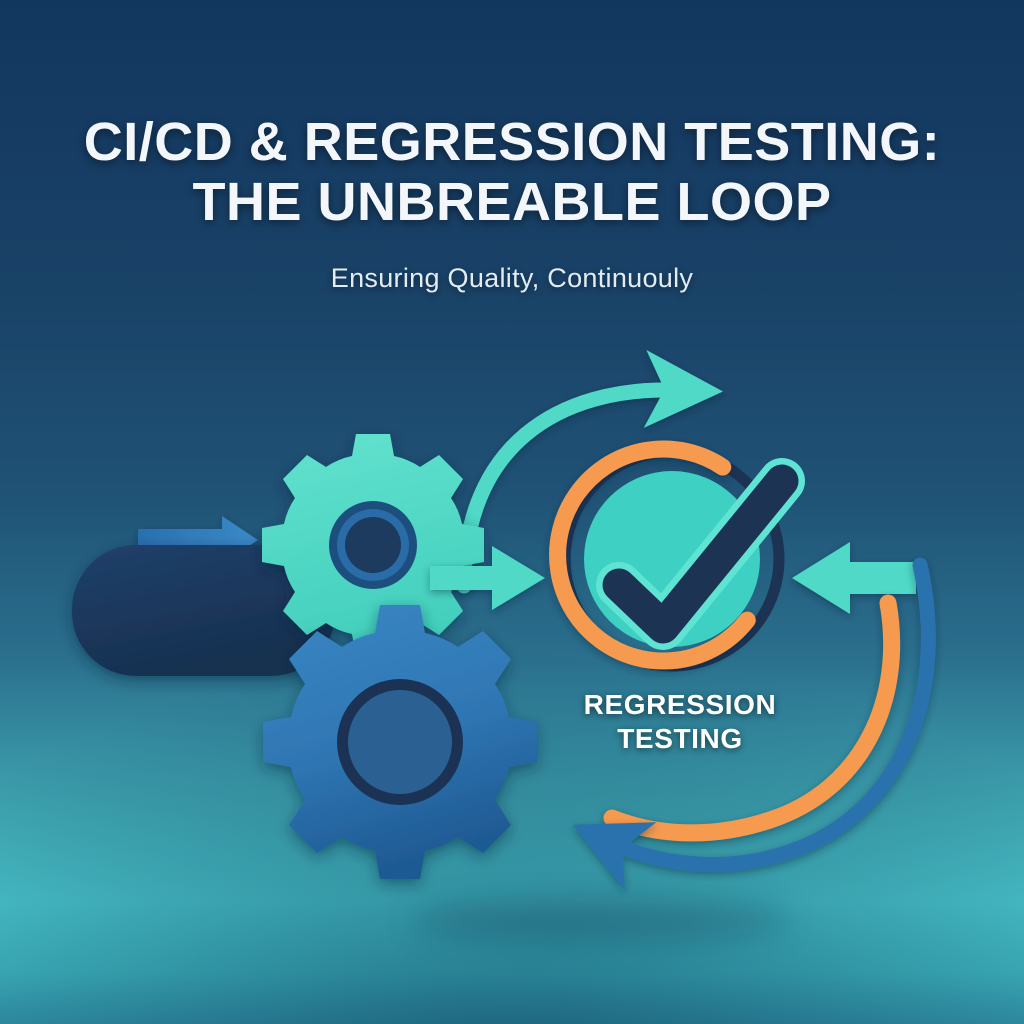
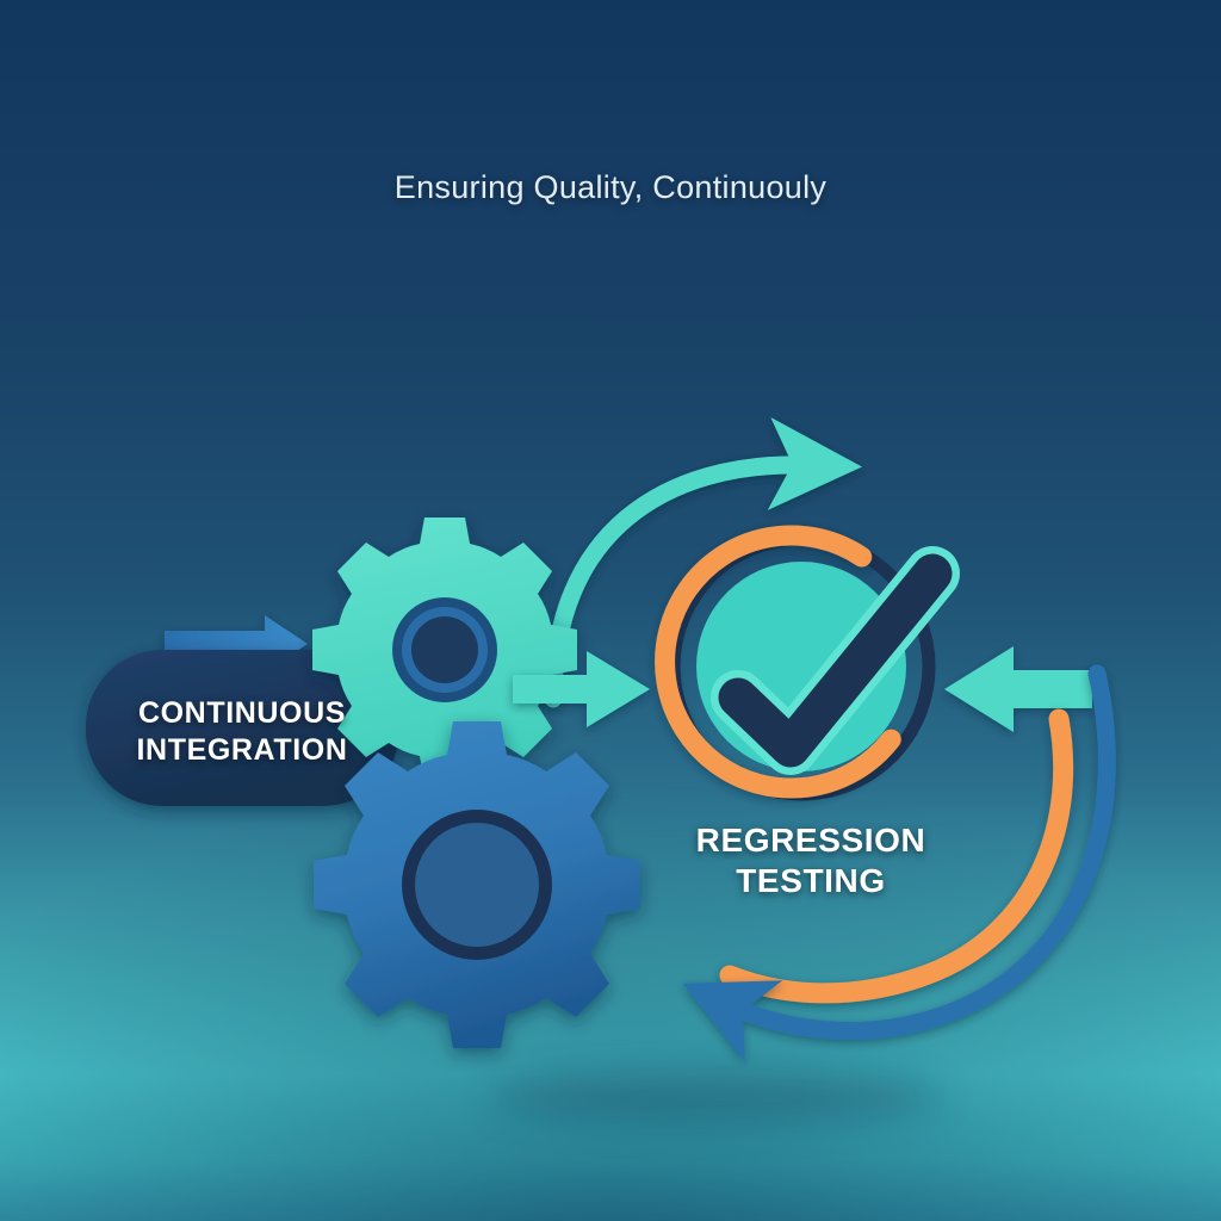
- CI/CD & REGRESSION TESTING:
- THE UNBREABLE LOOP
  Ensuring Quality, Continuouly
+ CONTINUOUS
+ INTEGRATION
  REGRESSION
  TESTING
